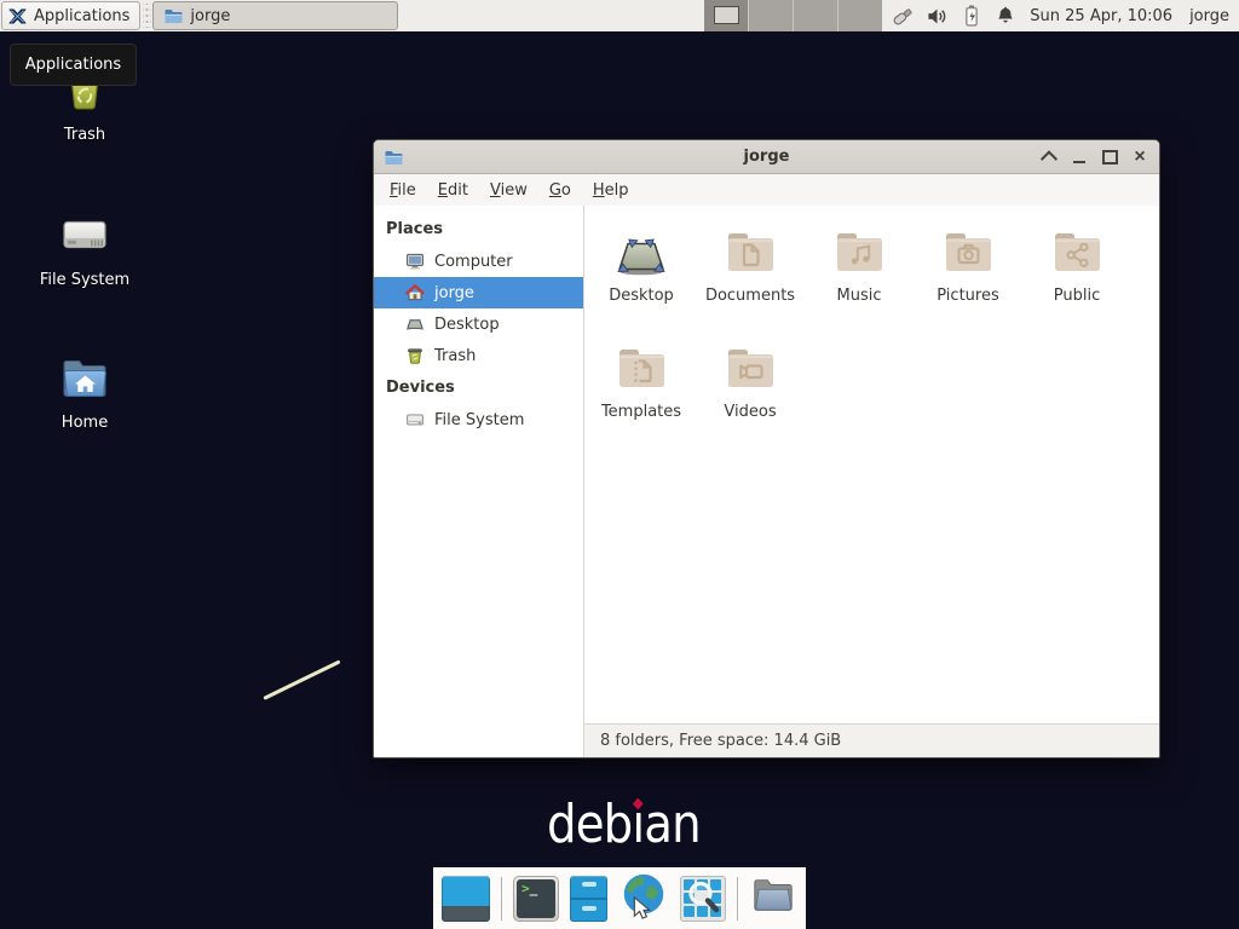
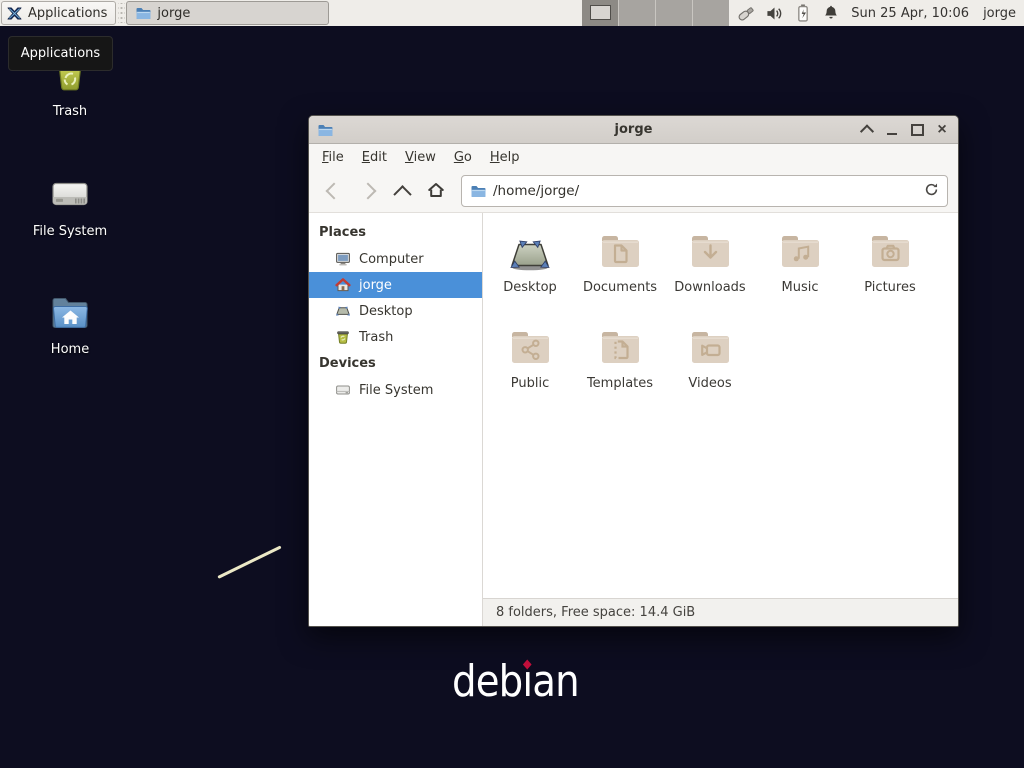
  Applications
  jorge
  Sun 25 Apr, 10:06
  jorge
  Applications
  Trash
  File System
  Home
  jorge
  ×
  File
  Edit
  View
  Go
  Help
+ /home/jorge/
  Places
  Computer
  jorge
  Desktop
  Trash
  Devices
  File System
  Desktop
  Documents
+ Downloads
  Music
  Pictures
  Public
  Templates
  Videos
  8 folders, Free space: 14.4 GiB
  debıan
- >_
